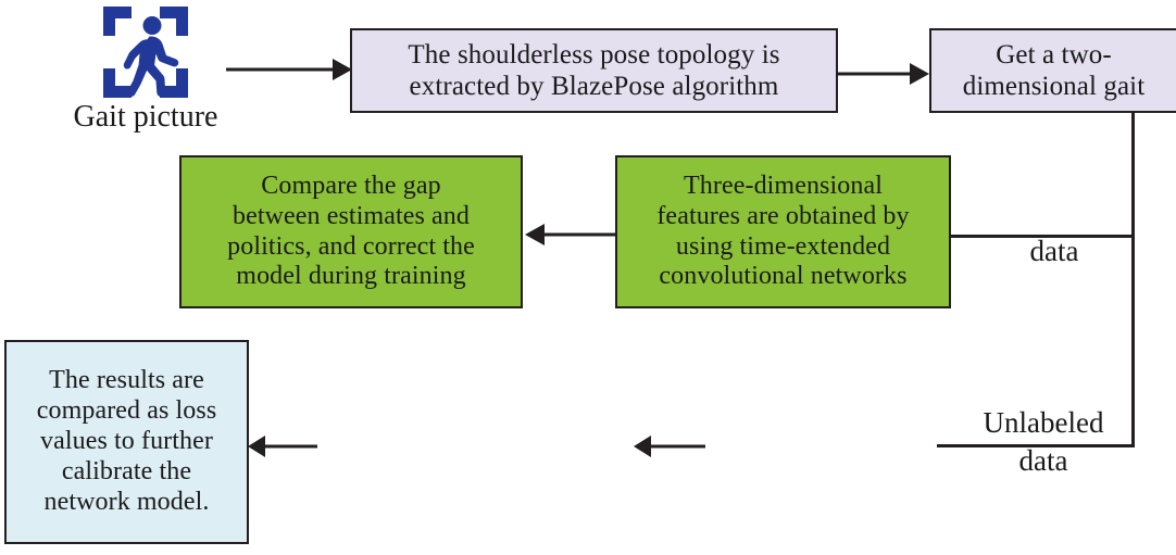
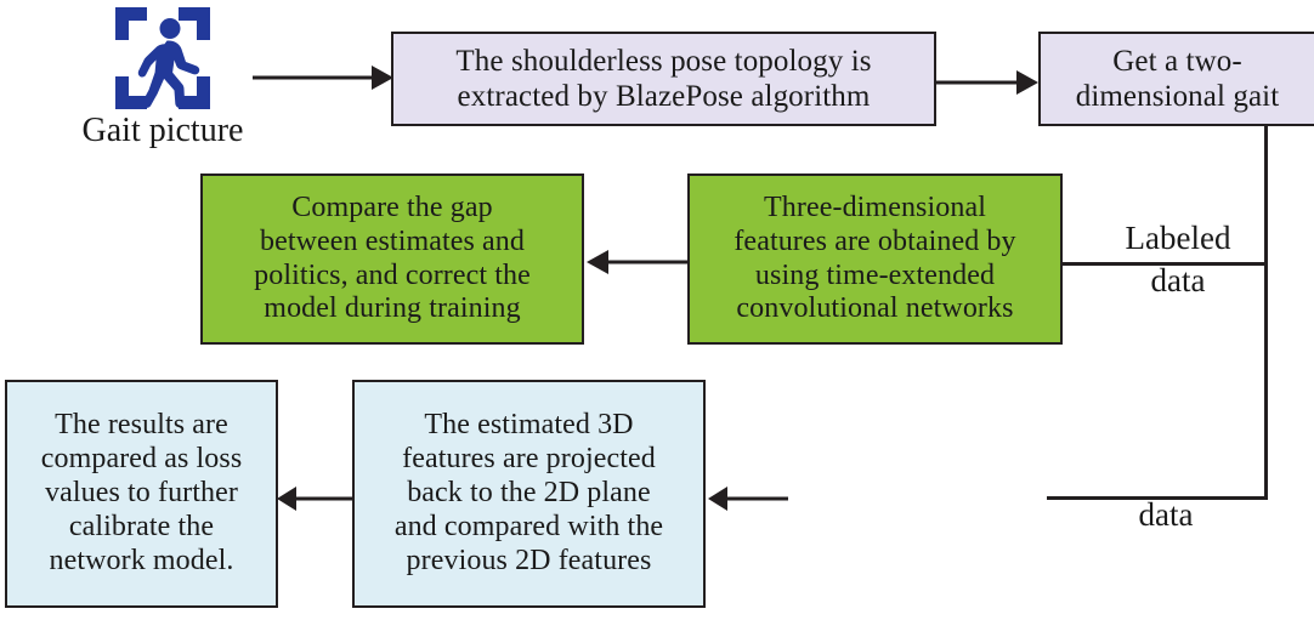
  Gait picture
  The shoulderless pose topology is
  extracted by BlazePose algorithm
  Get a two-
  dimensional gait
+ Labeled
  data
- Unlabeled
  data
  Three-dimensional
  features are obtained by
  using time-extended
  convolutional networks
  Compare the gap
  between estimates and
  politics, and correct the
  model during training
+ The estimated 3D
+ features are projected
+ back to the 2D plane
+ and compared with the
+ previous 2D features
  The results are
  compared as loss
  values to further
  calibrate the
  network model.
